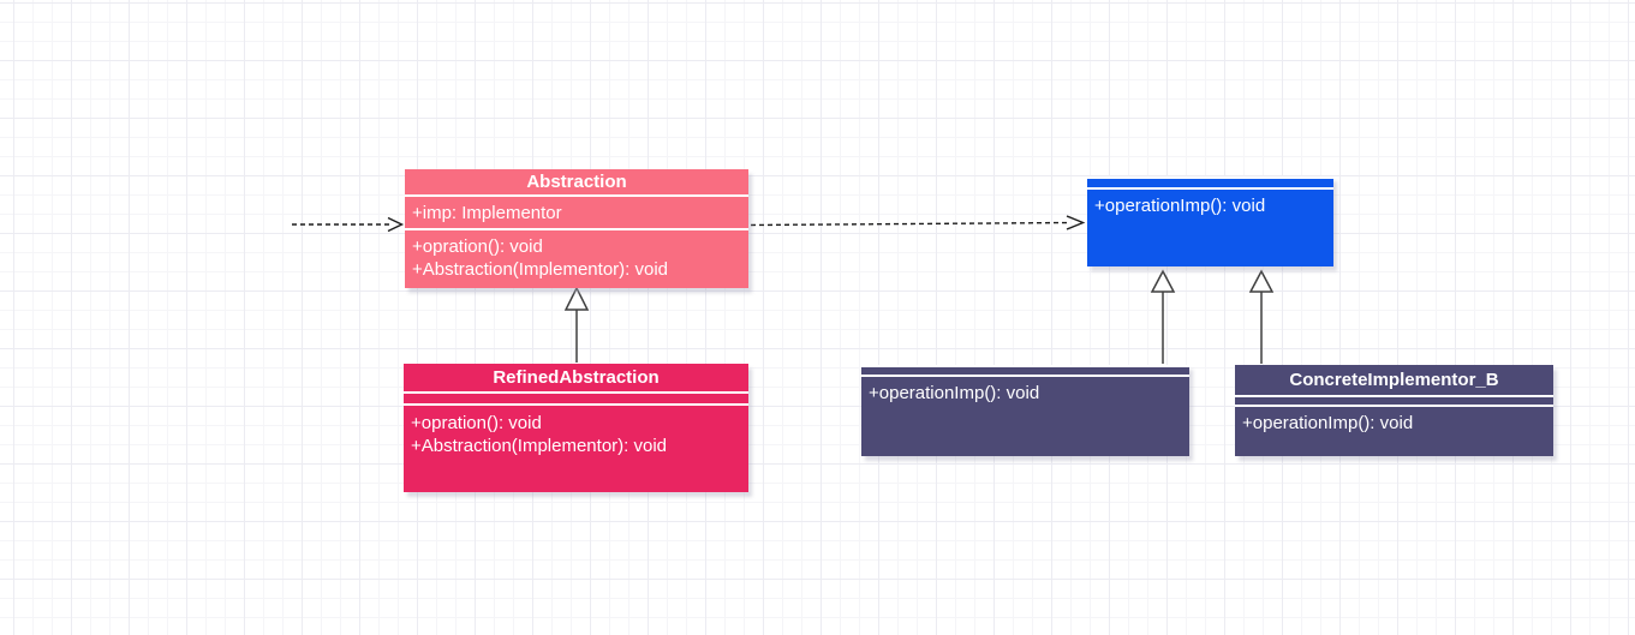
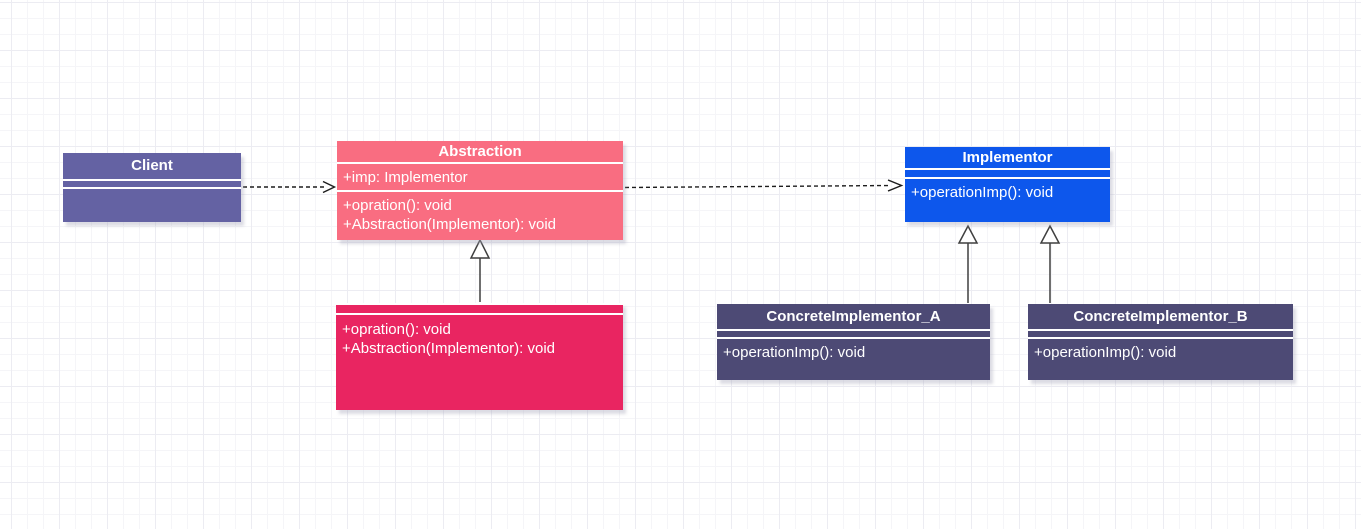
+ Client
  Abstraction
  +imp: Implementor
  +opration(): void
  +Abstraction(Implementor): void
+ Implementor
  +operationImp(): void
- RefinedAbstraction
  +opration(): void
  +Abstraction(Implementor): void
+ ConcreteImplementor_A
  +operationImp(): void
  ConcreteImplementor_B
  +operationImp(): void
